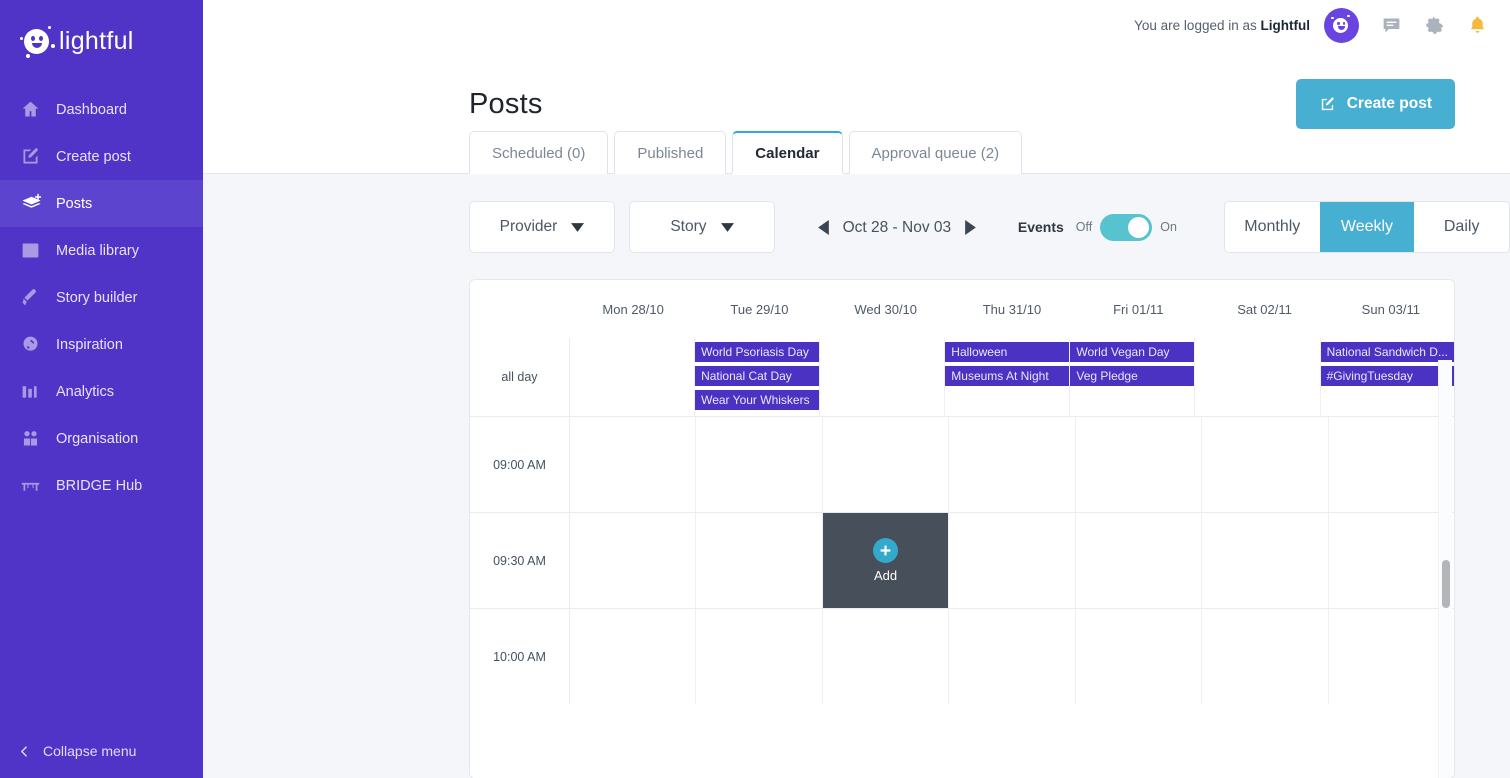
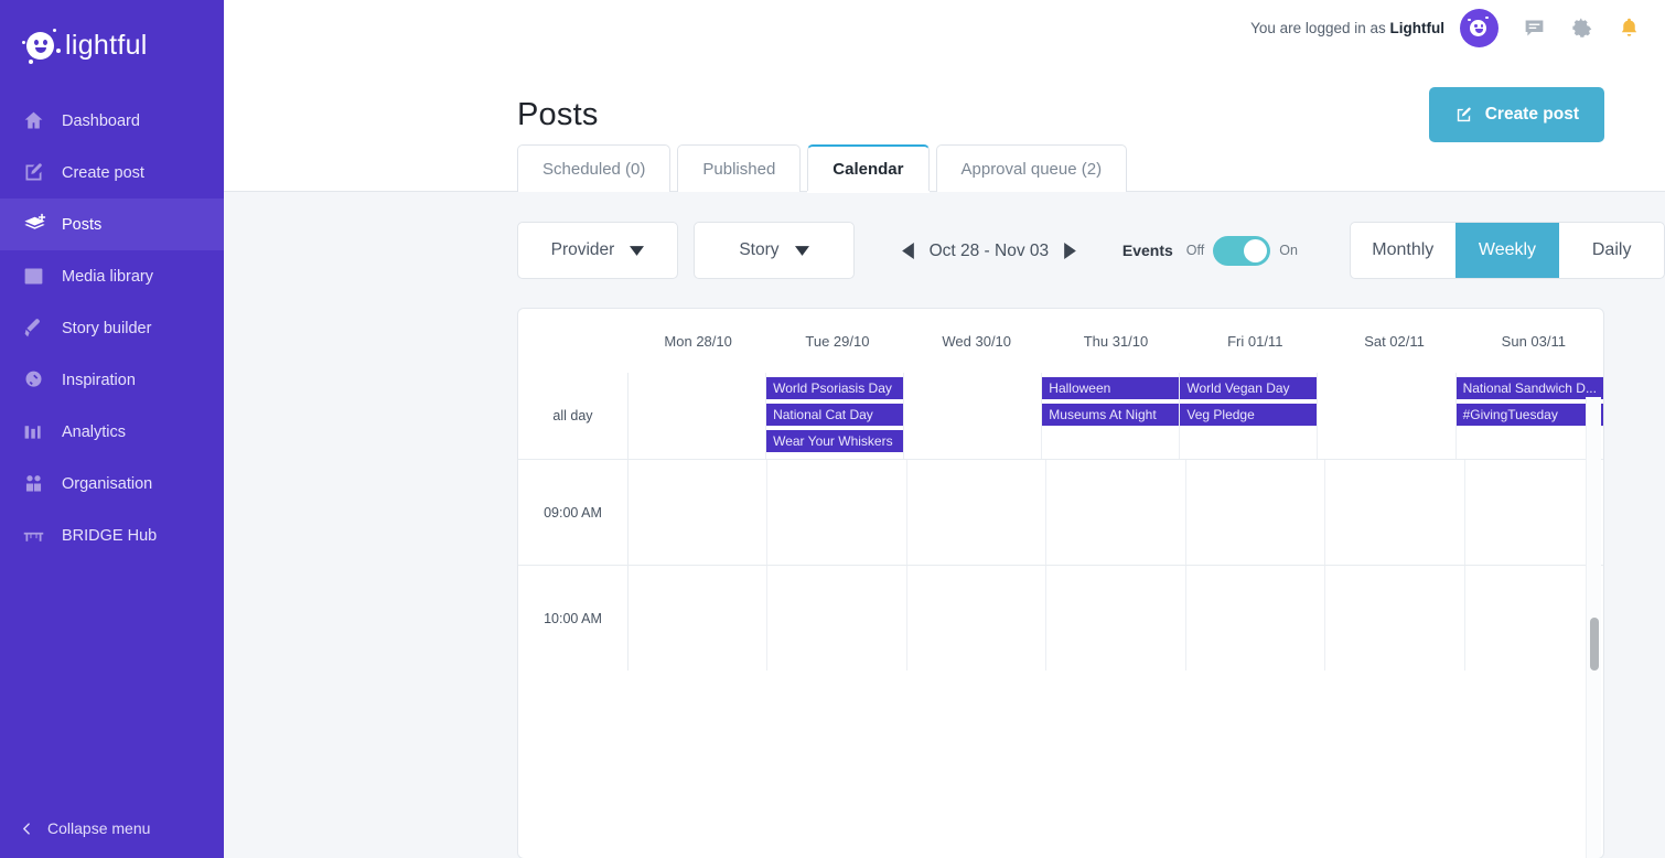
  lightful
  Dashboard
  Create post
  Posts
  Media library
  Story builder
  Inspiration
  Analytics
  Organisation
  BRIDGE Hub
  Collapse menu
  You are logged in as Lightful
  Posts
  Create post
  Scheduled (0)
  Published
  Calendar
  Approval queue (2)
  Provider
  Story
  Oct 28 - Nov 03
  Events
  Off
  On
  Monthly
  Weekly
  Daily
  Mon 28/10
  Tue 29/10
  Wed 30/10
  Thu 31/10
  Fri 01/11
  Sat 02/11
  Sun 03/11
  all day
  World Psoriasis Day
  National Cat Day
  Wear Your Whiskers
  Halloween
  Museums At Night
  World Vegan Day
  Veg Pledge
  National Sandwich D...
  #GivingTuesday
  09:00 AM
- 09:30 AM
- Add
  10:00 AM
